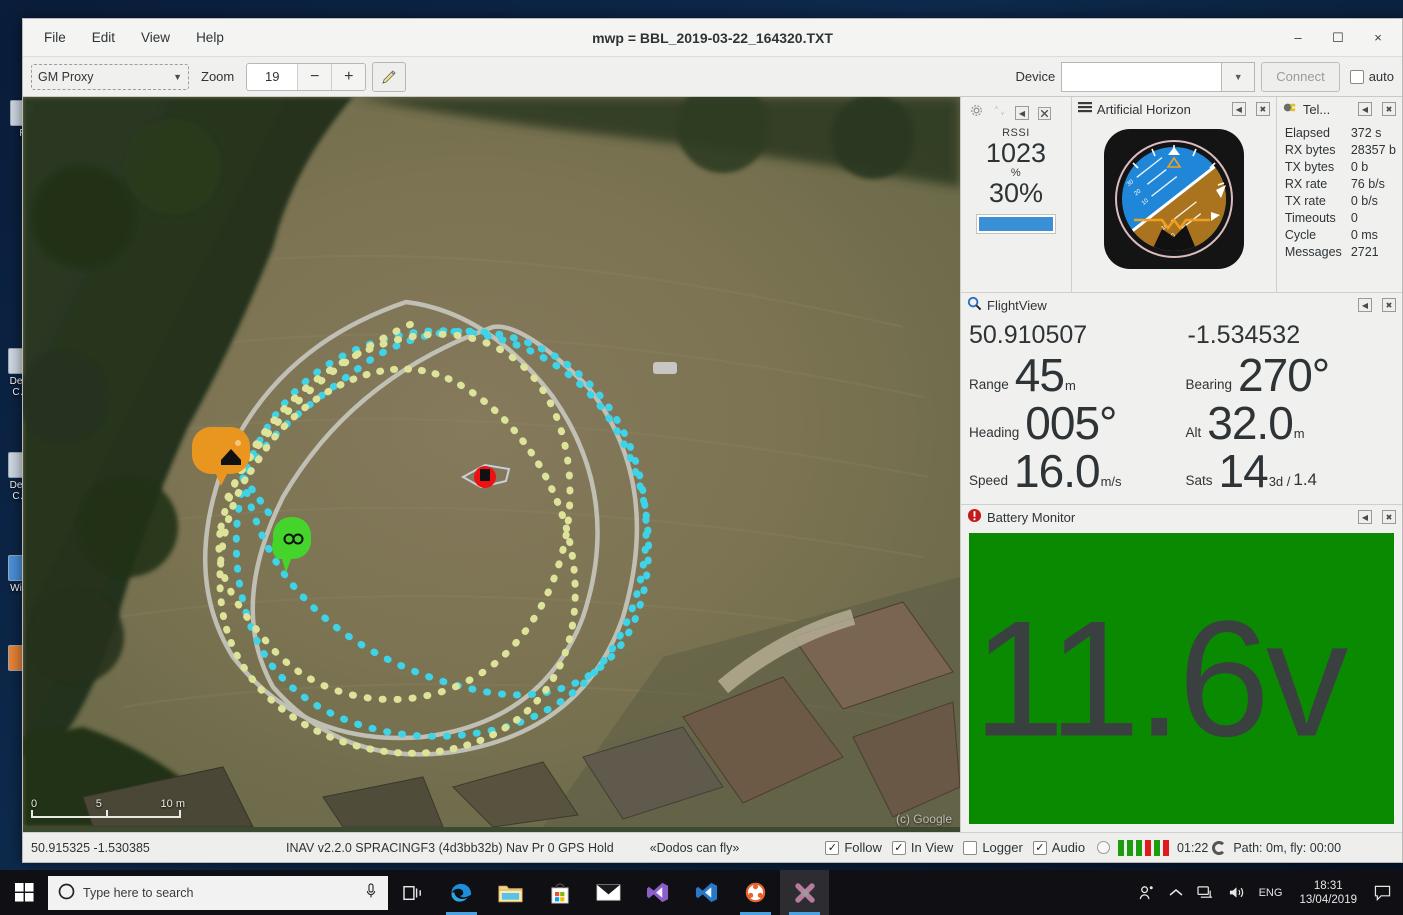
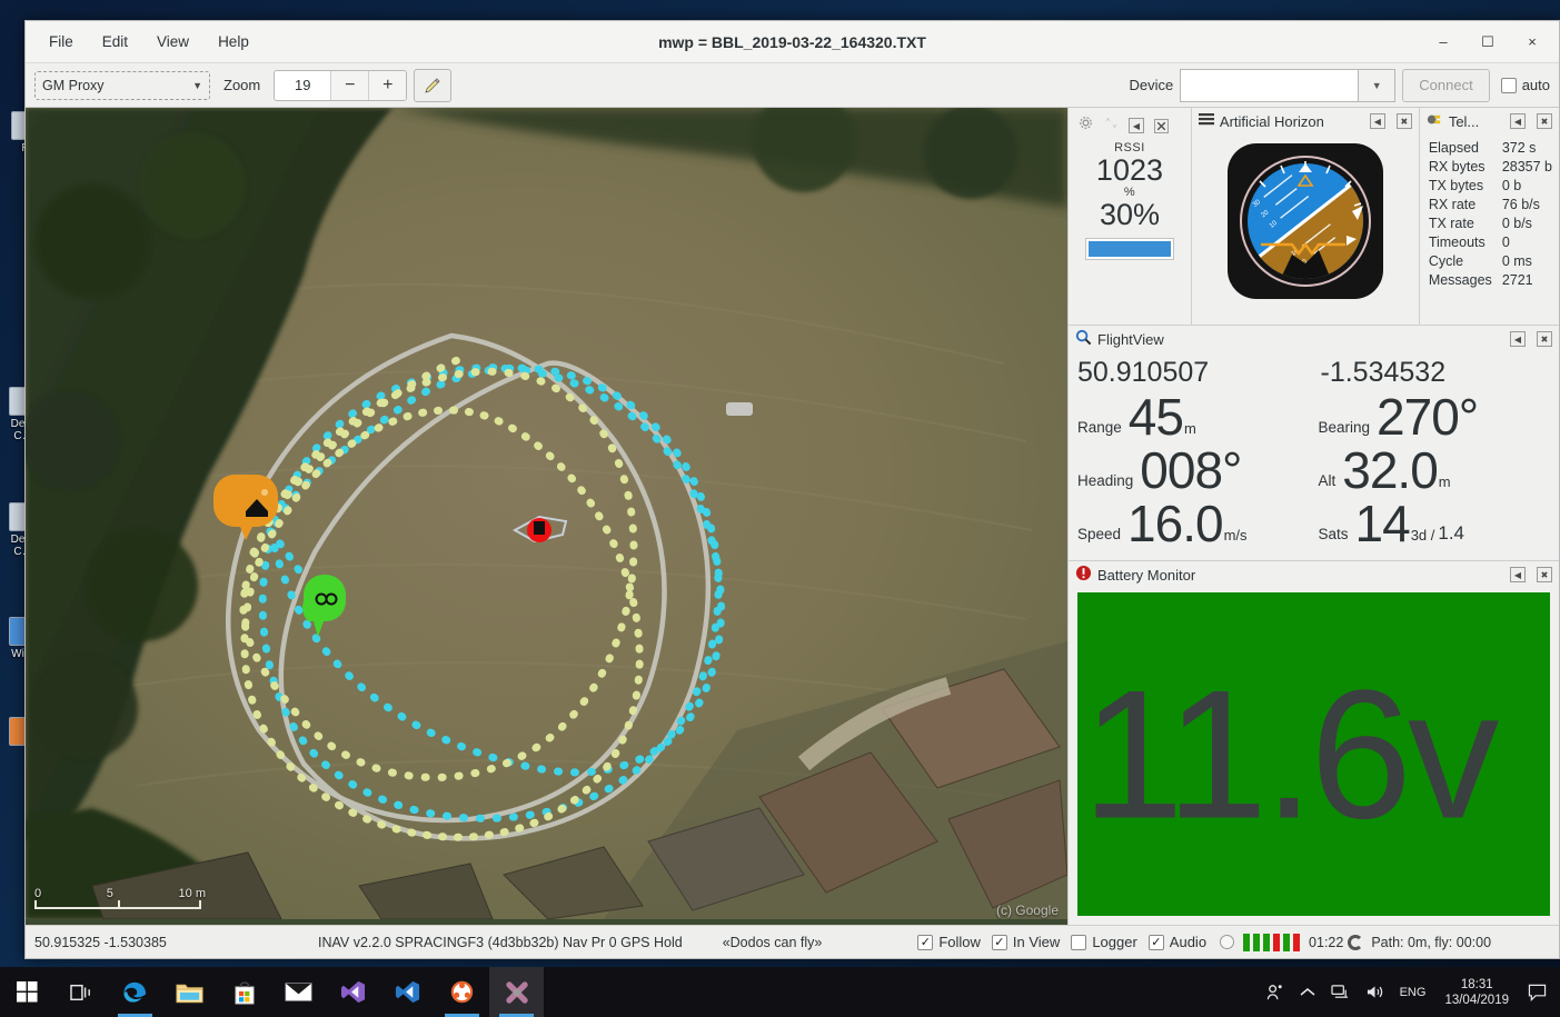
  File
  Edit
  View
  Help
  mwp = BBL_2019-03-22_164320.TXT
  –
  ☐
  ×
  GM Proxy
  ▼
  Zoom
  19
  −
  +
  Device
  ▼
  Connect
  auto
  0
  5
  10 m
  (c) Google
  ◀
  RSSI
  1023
  %
  30%
  Artificial Horizon
  ◀
  ✖
  Tel...
  ◀
  ✖
  Elapsed
  372 s
  RX bytes
  28357 b
  TX bytes
  0 b
  RX rate
  76 b/s
  TX rate
  0 b/s
  Timeouts
  0
  Cycle
  0 ms
  Messages
  2721
  FlightView
  ◀
  ✖
  50.910507
  -1.534532
  Range
  45
  m
  Bearing
  270°
  Heading
- 005°
+ 008°
  Alt
  32.0
  m
  Speed
  16.0
  m/s
  Sats
  14
  3d /
  1.4
  Battery Monitor
  ◀
  ✖
  11.6v
  50.915325 -1.530385
  INAV v2.2.0 SPRACINGF3 (4d3bb32b) Nav Pr 0 GPS Hold
  «Dodos can fly»
  ✓
  Follow
  ✓
  In View
  Logger
  ✓
  Audio
  01:22
  Path: 0m, fly: 00:00
- Type here to search
  ENG
  18:31
  13/04/2019
